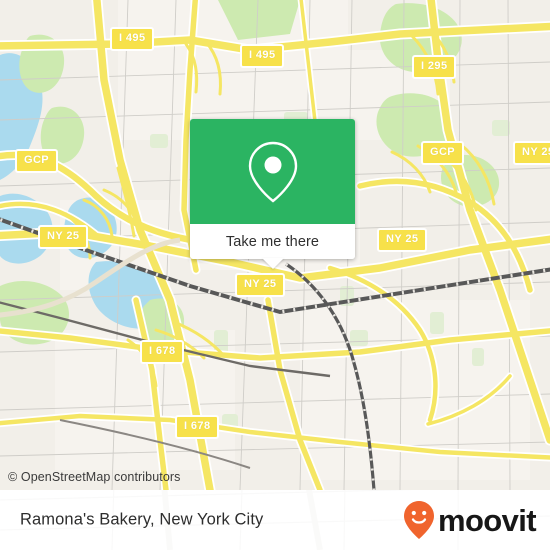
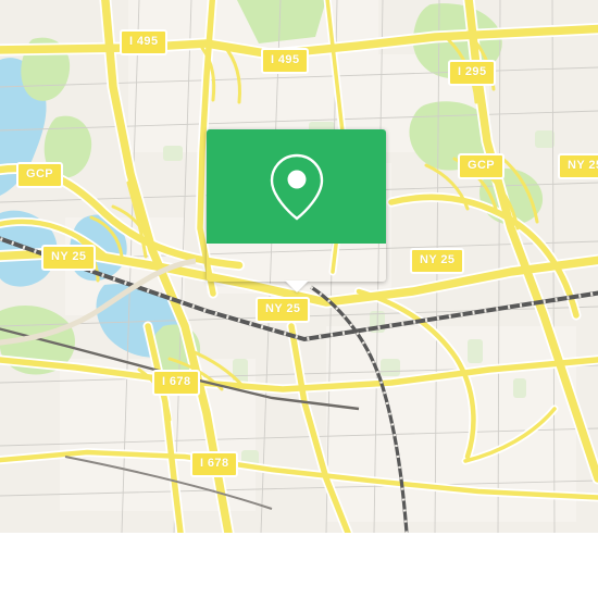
  I 495
  I 495
  I 295
  GCP
  GCP
  NY 2
  NY 25
  NY 25
  NY 25
  I 678
  I 678
- © OpenStreetMap contributors
- Take me there
- Ramona's Bakery, New York City
- moovit
